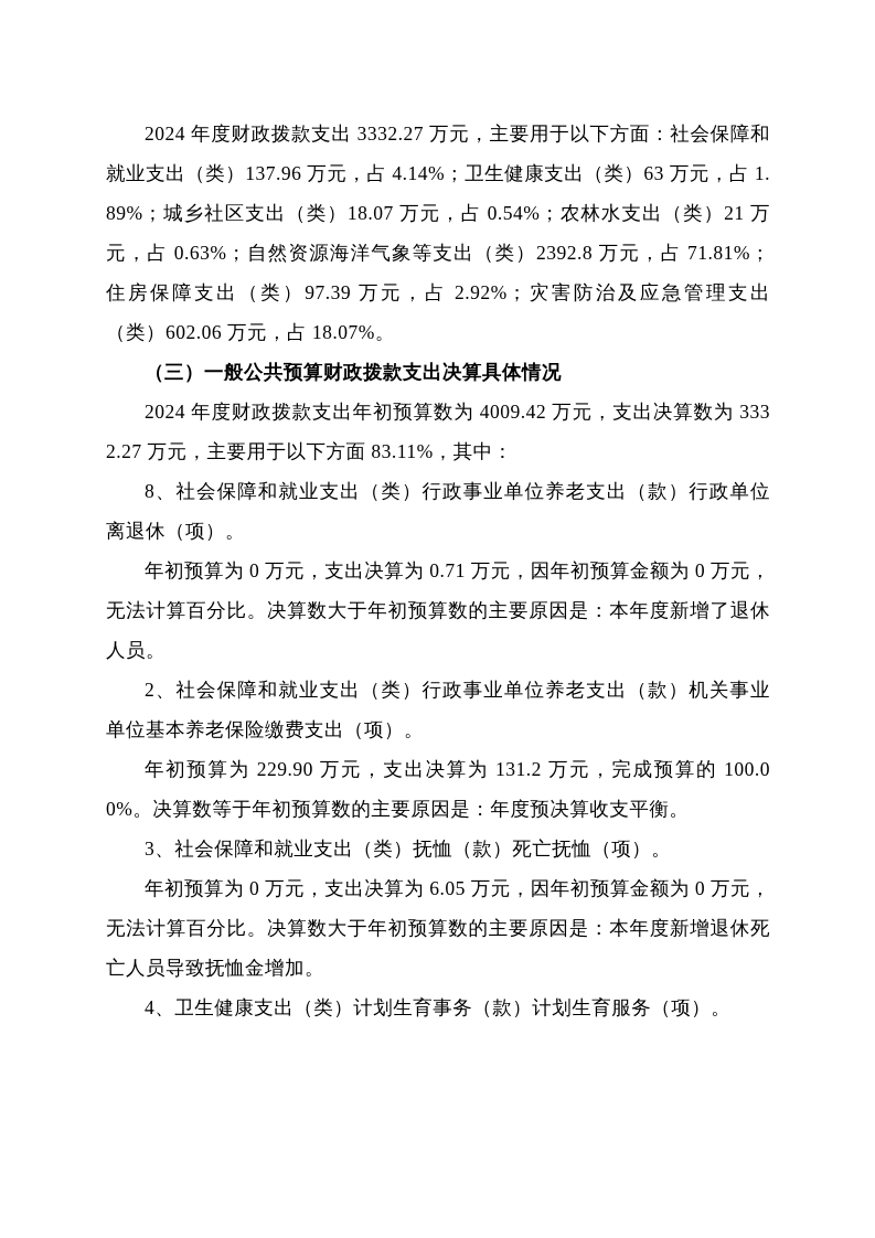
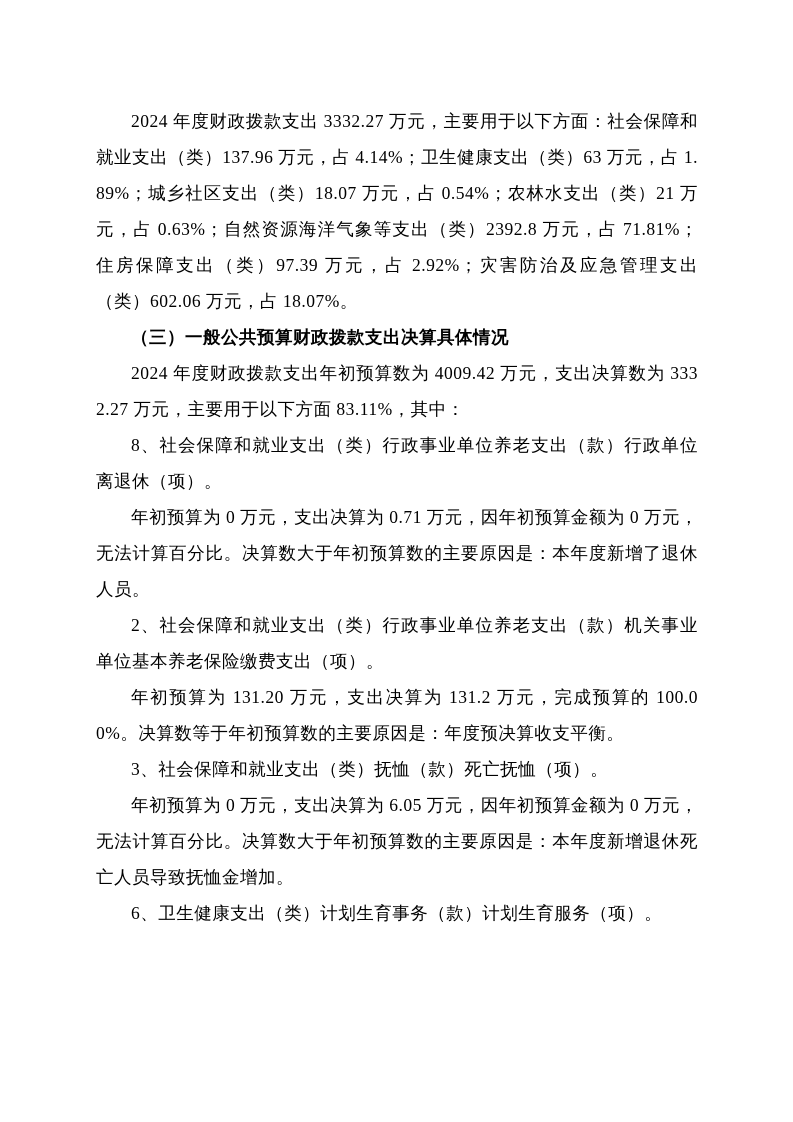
  2024 年度财政拨款支出 3332.27 万元，主要用于以下方面：社会保障和就业支出（类）137.96 万元，占 4.14%；卫生健康支出（类）63 万元，占 1.89%；城乡社区支出（类）18.07 万元，占 0.54%；农林水支出（类）21 万元，占 0.63%；自然资源海洋气象等支出（类）2392.8 万元，占 71.81%；住房保障支出（类）97.39 万元，占 2.92%；灾害防治及应急管理支出（类）602.06 万元，占 18.07%。
  （三）一般公共预算财政拨款支出决算具体情况
  2024 年度财政拨款支出年初预算数为 4009.42 万元，支出决算数为 3332.27 万元，主要用于以下方面 83.11%，其中：
  8、社会保障和就业支出（类）行政事业单位养老支出（款）行政单位离退休（项）。
  年初预算为 0 万元，支出决算为 0.71 万元，因年初预算金额为 0 万元，无法计算百分比。决算数大于年初预算数的主要原因是：本年度新增了退休人员。
  2、社会保障和就业支出（类）行政事业单位养老支出（款）机关事业单位基本养老保险缴费支出（项）。
- 年初预算为 229.90 万元，支出决算为 131.2 万元，完成预算的 100.00%。决算数等于年初预算数的主要原因是：年度预决算收支平衡。
+ 年初预算为 131.20 万元，支出决算为 131.2 万元，完成预算的 100.00%。决算数等于年初预算数的主要原因是：年度预决算收支平衡。
  3、社会保障和就业支出（类）抚恤（款）死亡抚恤（项）。
  年初预算为 0 万元，支出决算为 6.05 万元，因年初预算金额为 0 万元，无法计算百分比。决算数大于年初预算数的主要原因是：本年度新增退休死亡人员导致抚恤金增加。
- 4、卫生健康支出（类）计划生育事务（款）计划生育服务（项）。
+ 6、卫生健康支出（类）计划生育事务（款）计划生育服务（项）。
